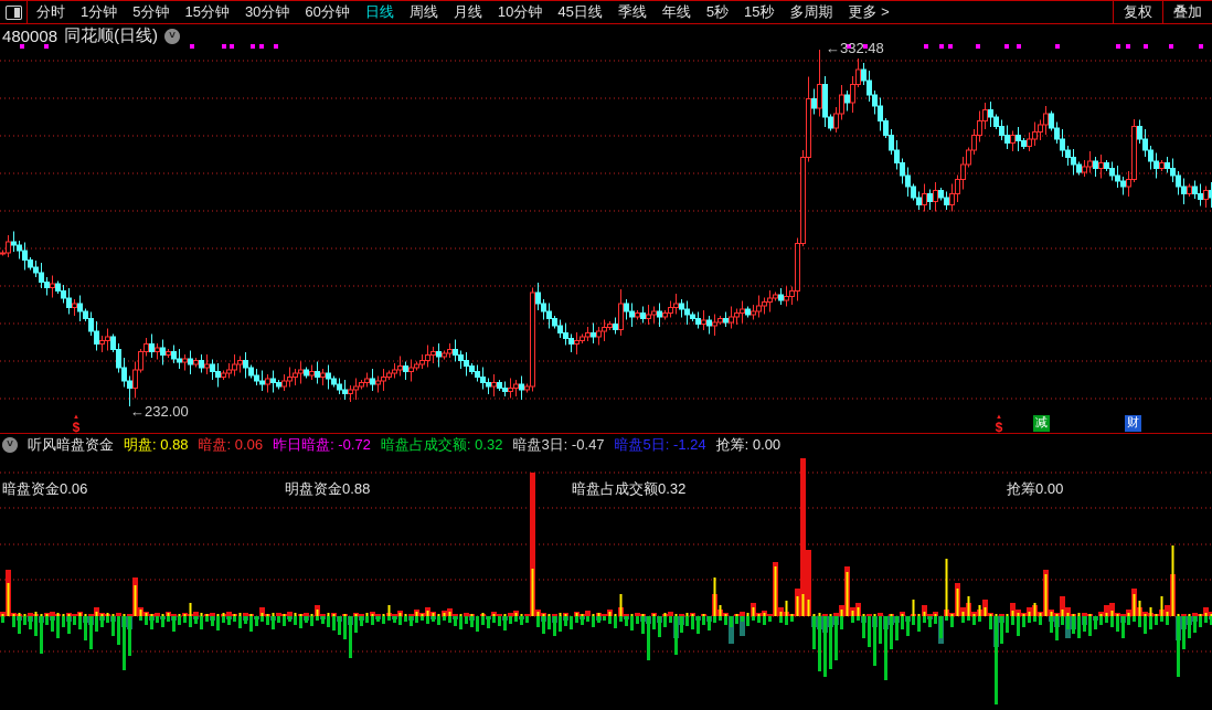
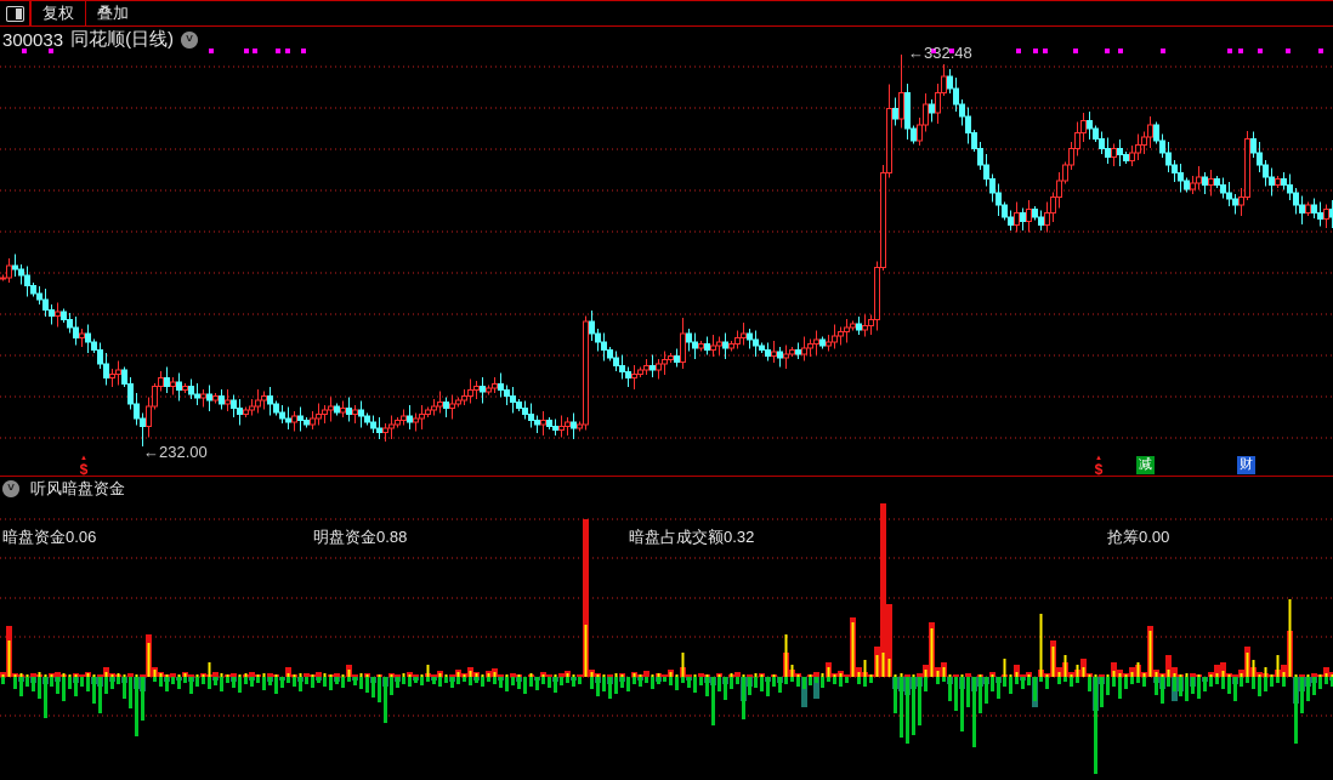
- 分时
- 1分钟
- 5分钟
- 15分钟
- 30分钟
- 60分钟
- 日线
- 周线
- 月线
- 10分钟
- 45日线
- 季线
- 年线
- 5秒
- 15秒
- 多周期
- 更多 >
  复权
  叠加
- 480008
+ 300033
  同花顺(日线)
  ˅
  ←332.48
  ←232.00
  $
  $
  减
  财
  ˅
  听风暗盘资金
- 明盘: 0.88
- 暗盘: 0.06
- 昨日暗盘: -0.72
- 暗盘占成交额: 0.32
- 暗盘3日: -0.47
- 暗盘5日: -1.24
- 抢筹: 0.00
  暗盘资金0.06
  明盘资金0.88
  暗盘占成交额0.32
  抢筹0.00
